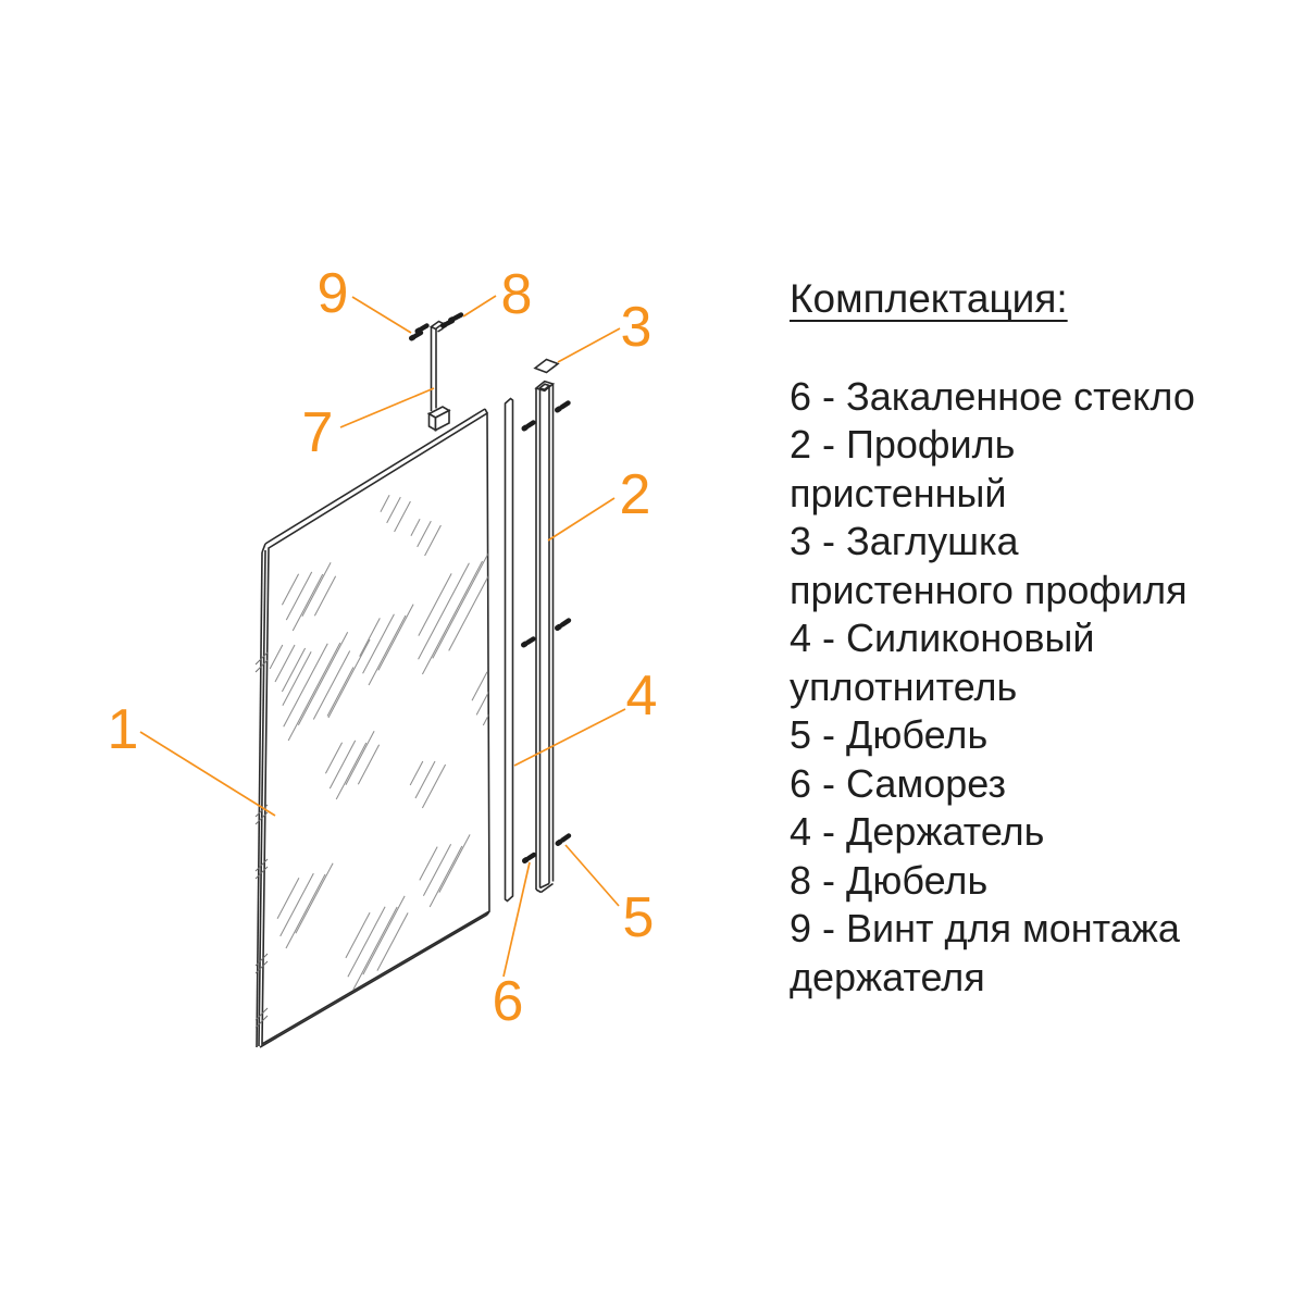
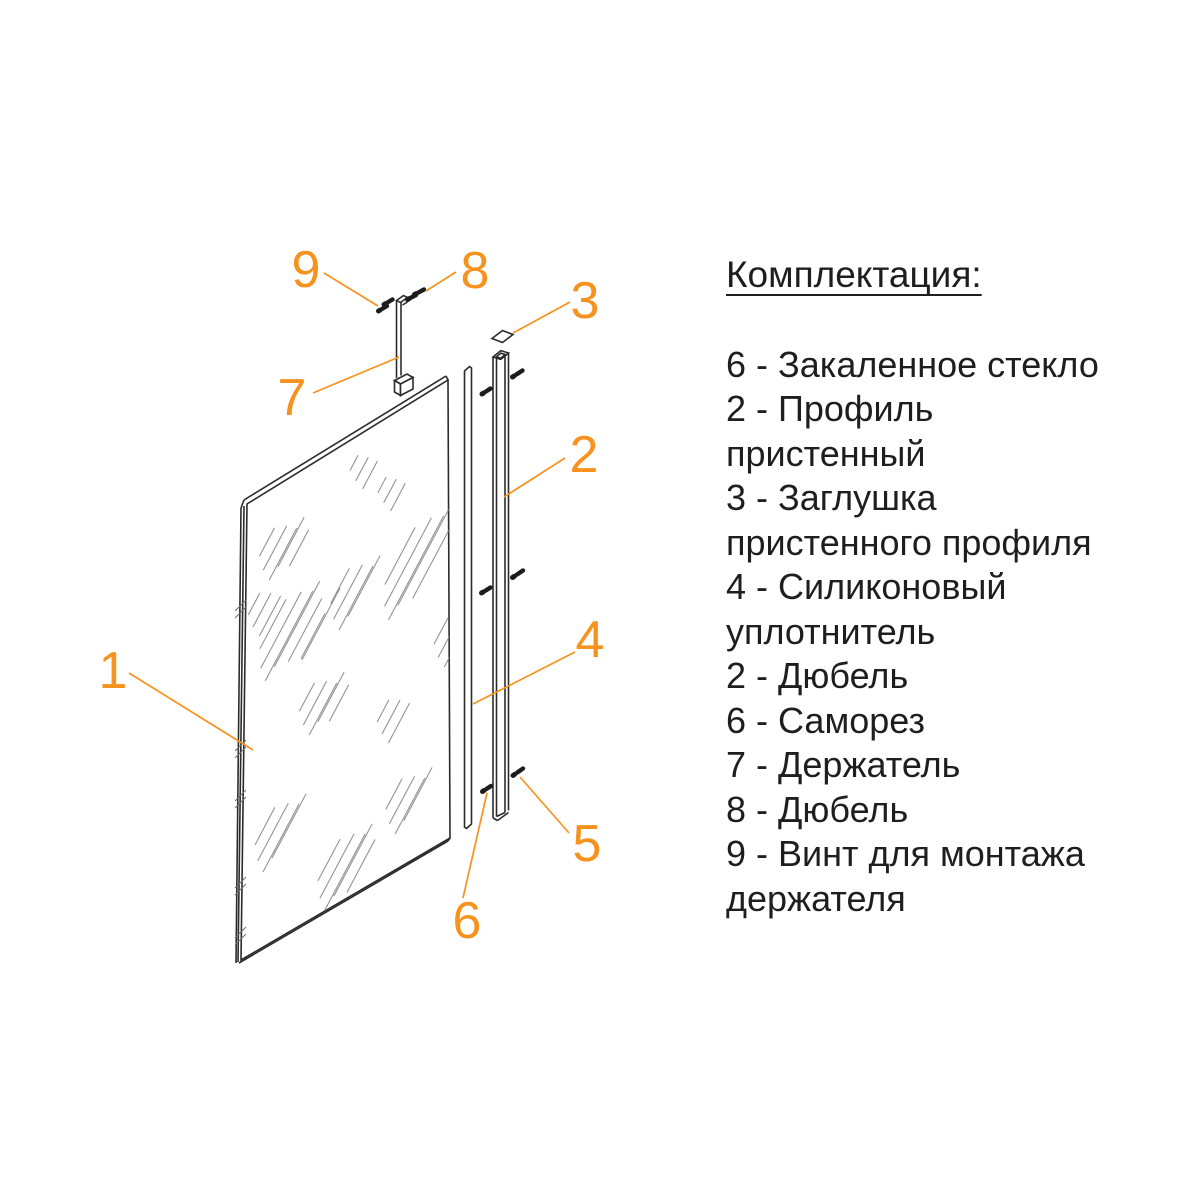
  1
  2
  3
  4
  5
  6
  7
  8
  9
  Комплектация:
  6 - Закаленное стекло
  2 - Профиль
  пристенный
  3 - Заглушка
  пристенного профиля
  4 - Силиконовый
  уплотнитель
- 5 - Дюбель
+ 2 - Дюбель
  6 - Саморез
- 4 - Держатель
+ 7 - Держатель
  8 - Дюбель
  9 - Винт для монтажа
  держателя
